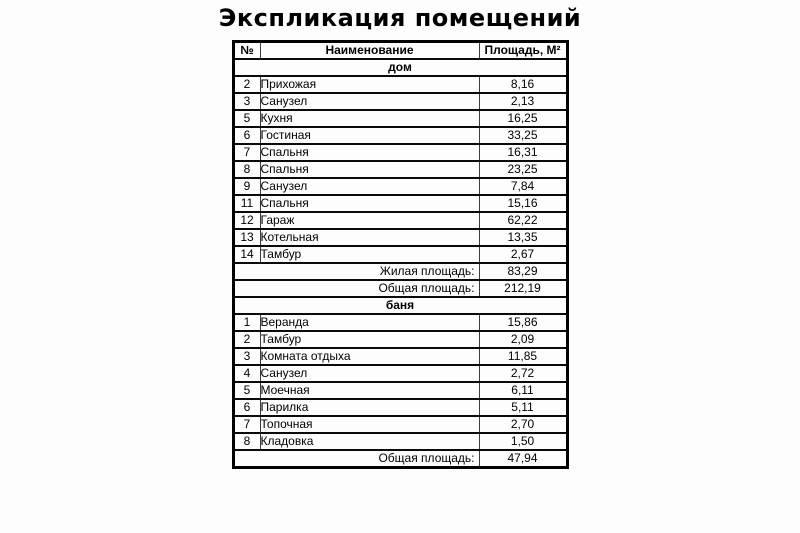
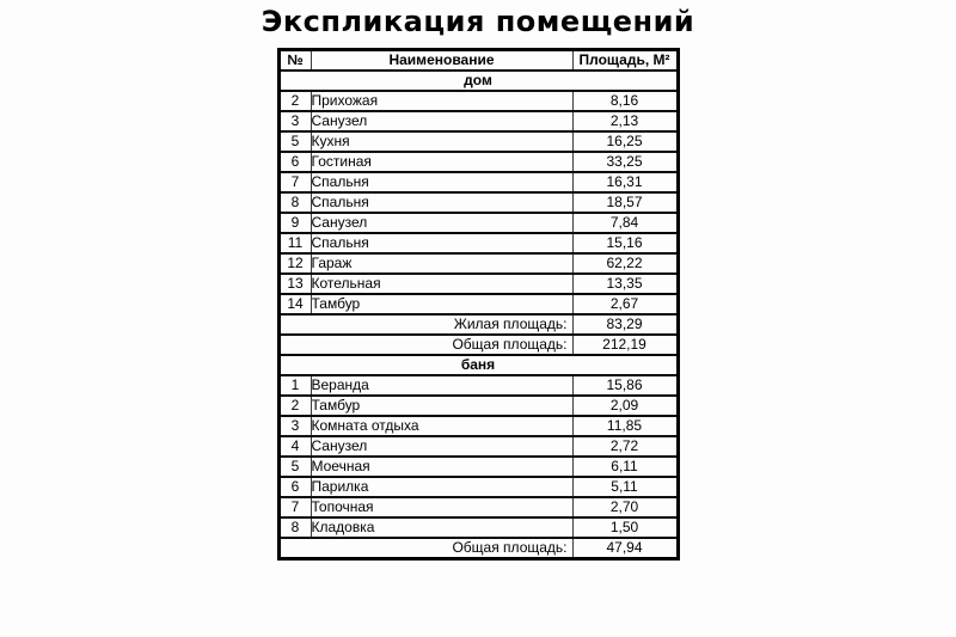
  Экспликация помещений
  №	Наименование	Площадь, М²
  дом
  2	Прихожая	8,16
  3	Санузел	2,13
  5	Кухня	16,25
  6	Гостиная	33,25
  7	Спальня	16,31
- 8	Спальня	23,25
+ 8	Спальня	18,57
  9	Санузел	7,84
  11	Спальня	15,16
  12	Гараж	62,22
  13	Котельная	13,35
  14	Тамбур	2,67
  Жилая площадь:	83,29
  Общая площадь:	212,19
  баня
  1	Веранда	15,86
  2	Тамбур	2,09
  3	Комната отдыха	11,85
  4	Санузел	2,72
  5	Моечная	6,11
  6	Парилка	5,11
  7	Топочная	2,70
  8	Кладовка	1,50
  Общая площадь:	47,94
